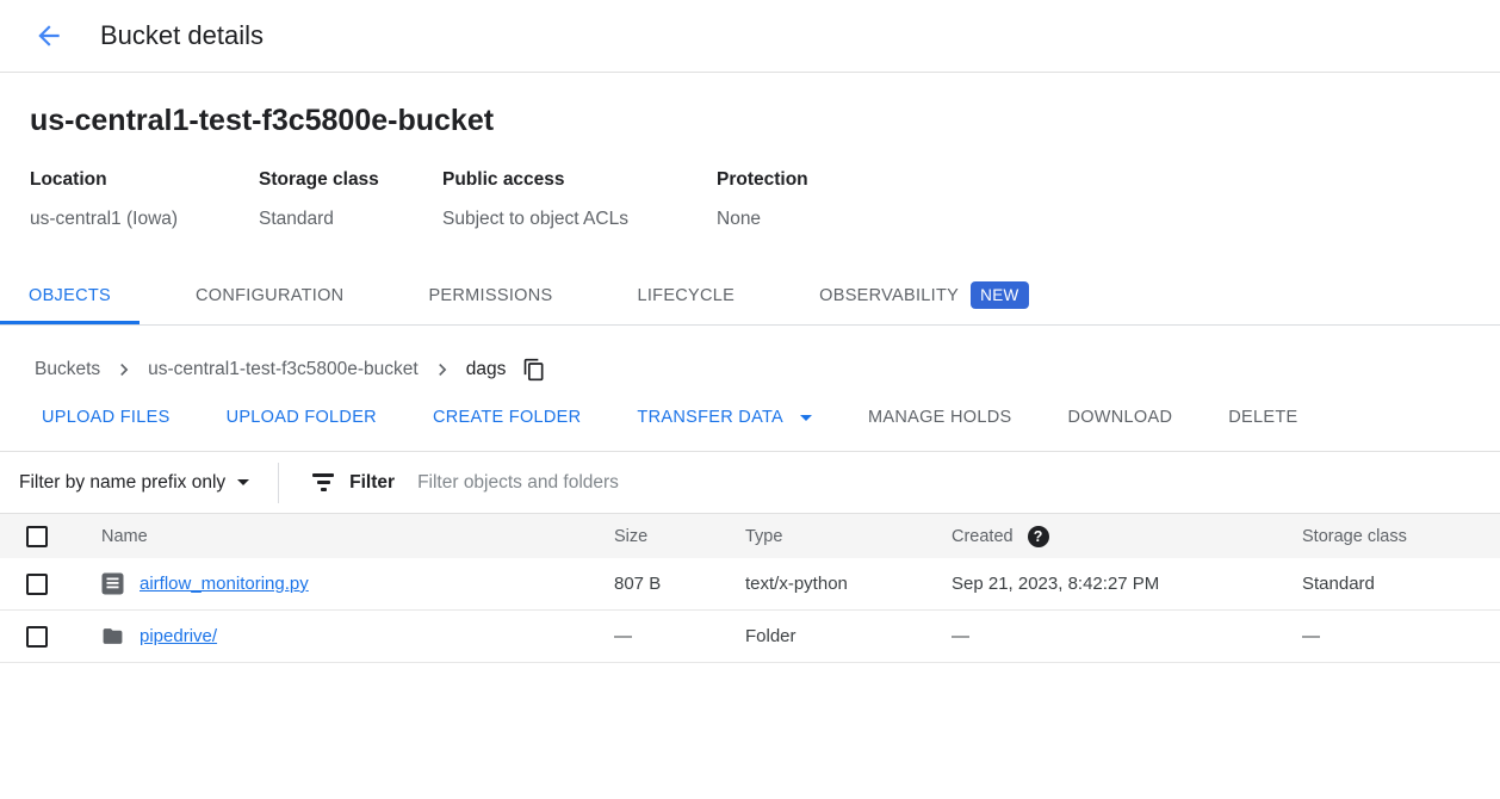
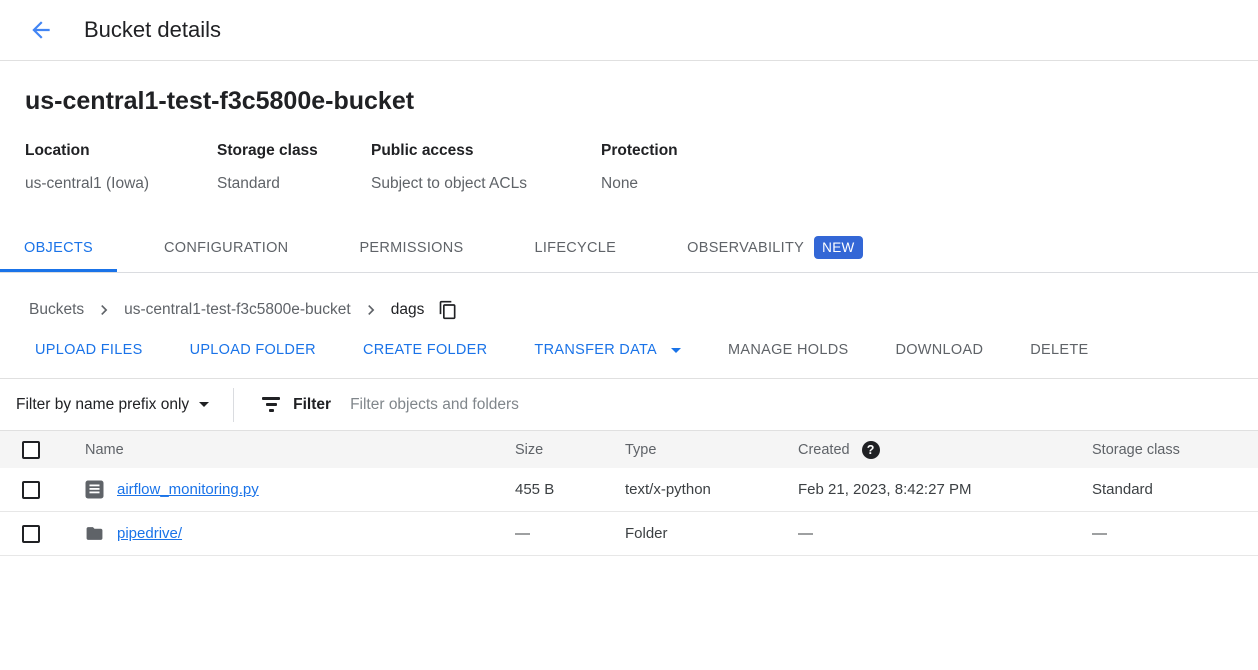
  Bucket details
  us-central1-test-f3c5800e-bucket
  Location
  us-central1 (Iowa)
  Storage class
  Standard
  Public access
  Subject to object ACLs
  Protection
  None
  OBJECTS
  CONFIGURATION
  PERMISSIONS
  LIFECYCLE
  OBSERVABILITY
  NEW
  Buckets
  us-central1-test-f3c5800e-bucket
  dags
  UPLOAD FILES
  UPLOAD FOLDER
  CREATE FOLDER
  TRANSFER DATA
  MANAGE HOLDS
  DOWNLOAD
  DELETE
  Filter by name prefix only
  Filter
  Filter objects and folders
  Name
  Size
  Type
  Created
  ?
  Storage class
  airflow_monitoring.py
- 807 B
+ 455 B
  text/x-python
- Sep 21, 2023, 8:42:27 PM
+ Feb 21, 2023, 8:42:27 PM
  Standard
  pipedrive/
  —
  Folder
  —
  —
